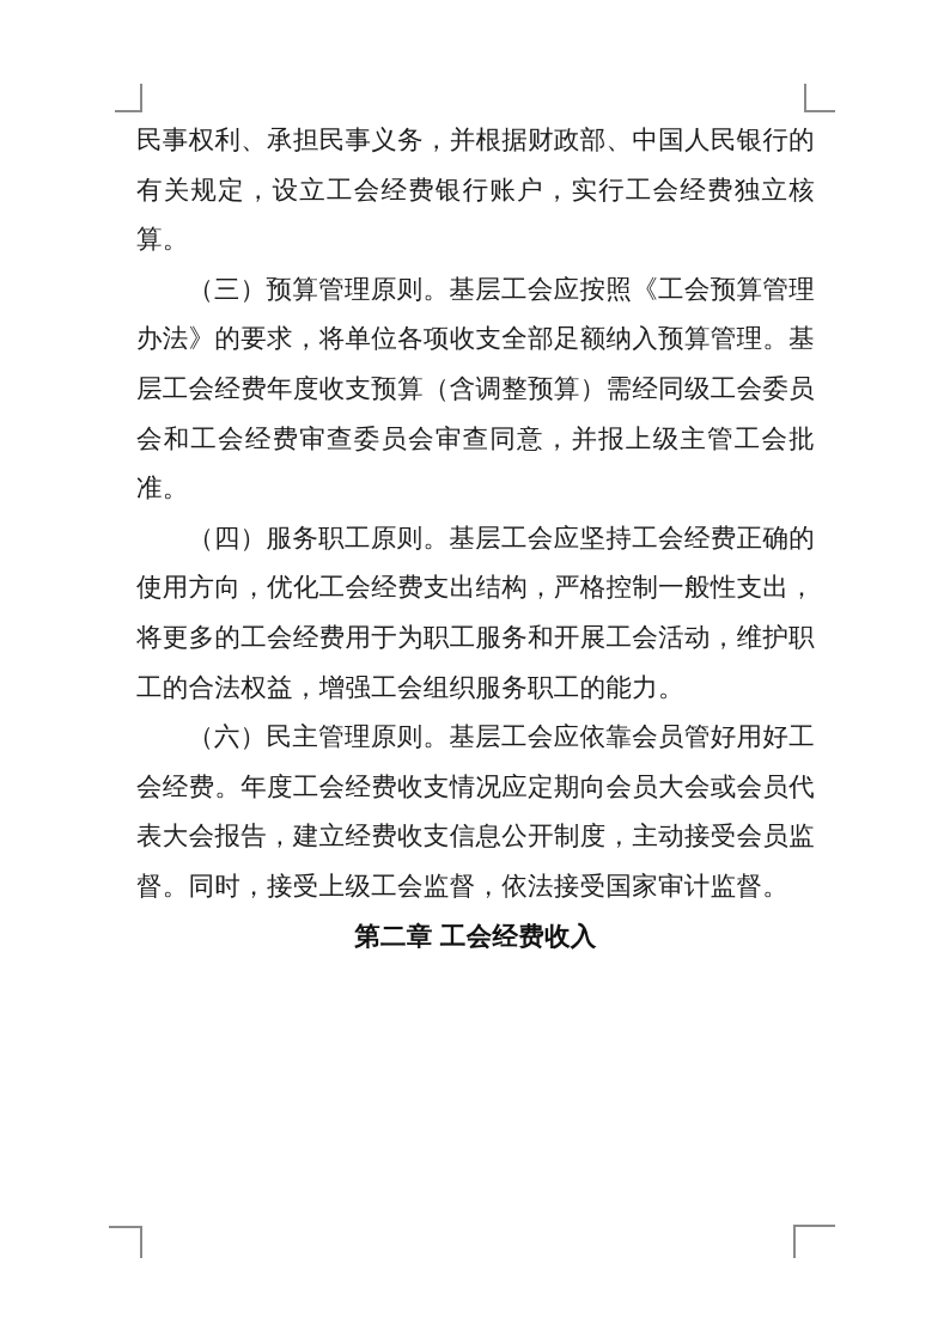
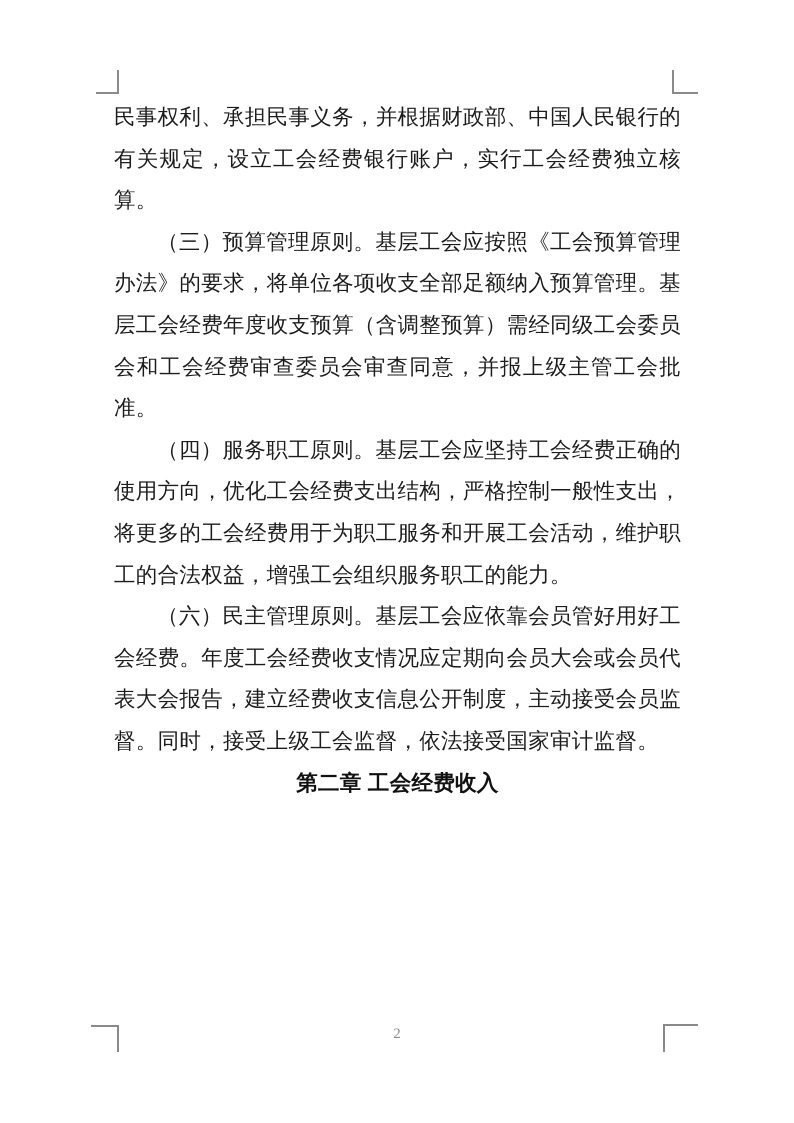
  民事权利、承担民事义务，并根据财政部、中国人民银行的有关规定，设立工会经费银行账户，实行工会经费独立核算。
  （三）预算管理原则。基层工会应按照《工会预算管理办法》的要求，将单位各项收支全部足额纳入预算管理。基层工会经费年度收支预算（含调整预算）需经同级工会委员会和工会经费审查委员会审查同意，并报上级主管工会批准。
  （四）服务职工原则。基层工会应坚持工会经费正确的使用方向，优化工会经费支出结构，严格控制一般性支出，将更多的工会经费用于为职工服务和开展工会活动，维护职工的合法权益，增强工会组织服务职工的能力。
  （六）民主管理原则。基层工会应依靠会员管好用好工会经费。年度工会经费收支情况应定期向会员大会或会员代表大会报告，建立经费收支信息公开制度，主动接受会员监督。同时，接受上级工会监督，依法接受国家审计监督。
  第二章 工会经费收入
+ 2
